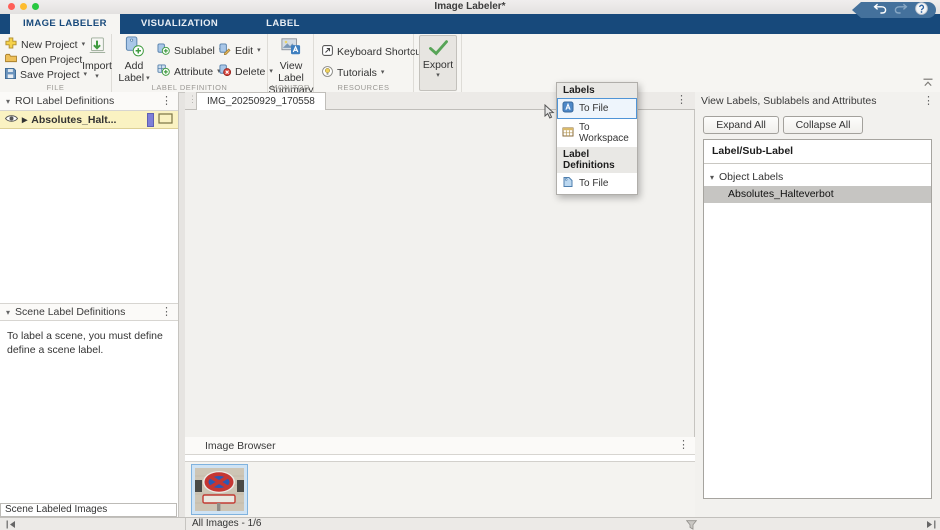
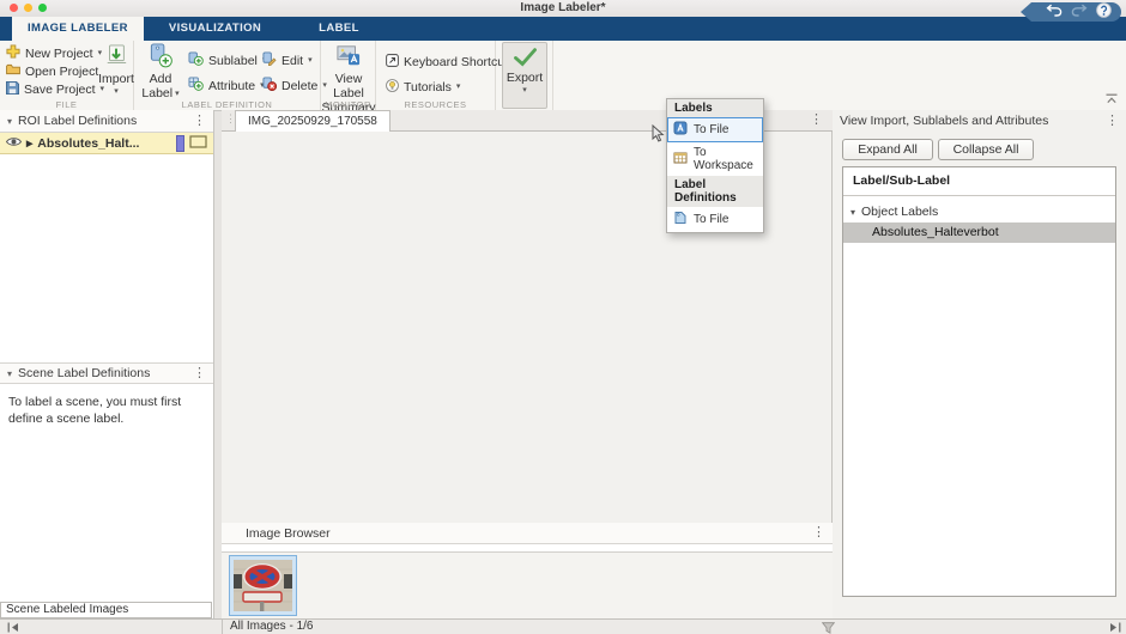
  Image Labeler*
  IMAGE LABELER
  VISUALIZATION
  LABEL
  New Project
  Open Project
  Save Project
  Import
  FILE
  Add
  Label
  Sublabel
  Attribute
  Edit
  Delete
  LABEL DEFINITION
  View Label
  Summary
  MONITOR
  Keyboard Shortc
  Tutorials
  RESOURCES
  Export
  ▾
  ROI Label Definitions
  ⋮
  ▸
  Absolutes_Halt...
  ▾
  Scene Label Definitions
  ⋮
- To label a scene, you must define define a scene label.
+ To label a scene, you must first define a scene label.
  Scene Labeled Images
  ⋮
  IMG_20250929_170558
  ⋮
  Image Browser
  ⋮
- View Labels, Sublabels and Attributes
+ View Import, Sublabels and Attributes
  ⋮
  Expand All
  Collapse All
  Label/Sub-Label
  ▾
  Object Labels
  Absolutes_Halteverbot
  All Images - 1/6
  Labels
  To File
  To Workspace
  Label Definitions
  To File
